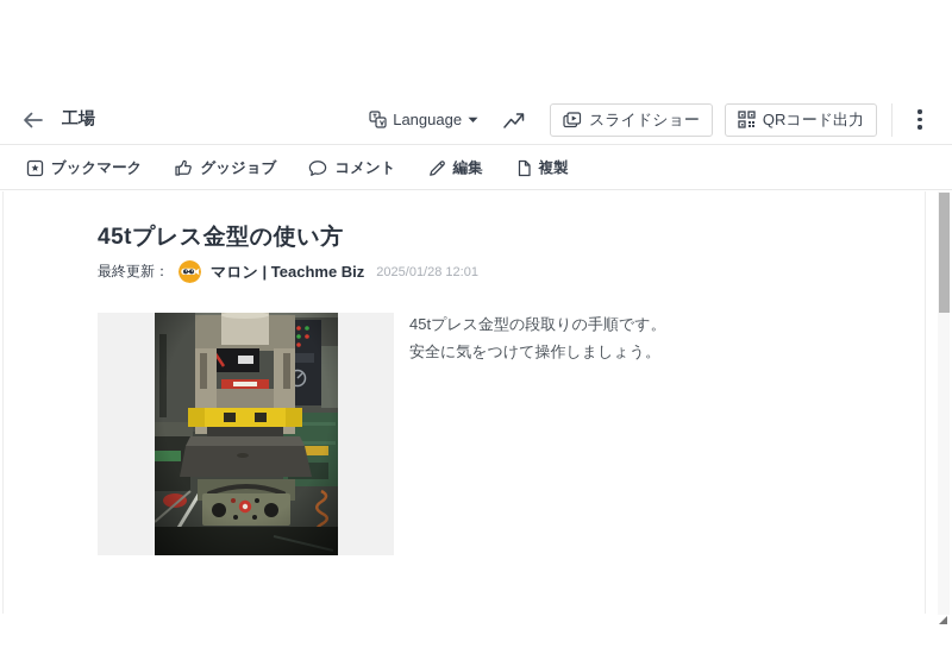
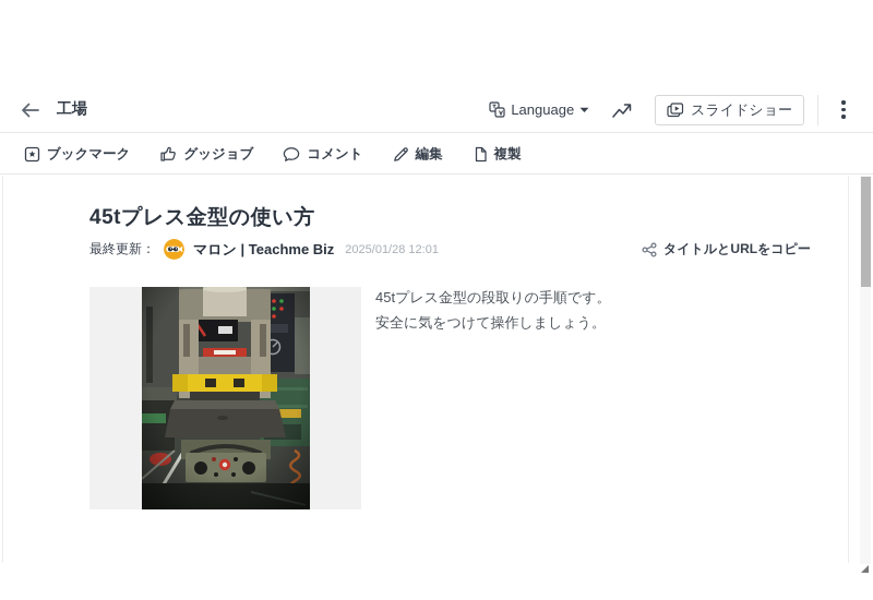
  工場
  Language
  スライドショー
- QRコード出力
  ブックマーク
  グッジョブ
  コメント
  編集
  複製
  45tプレス金型の使い方
  最終更新：
  マロン | Teachme Biz
  2025/01/28 12:01
+ タイトルとURLをコピー
  45tプレス金型の段取りの手順です。
  安全に気をつけて操作しましょう。
